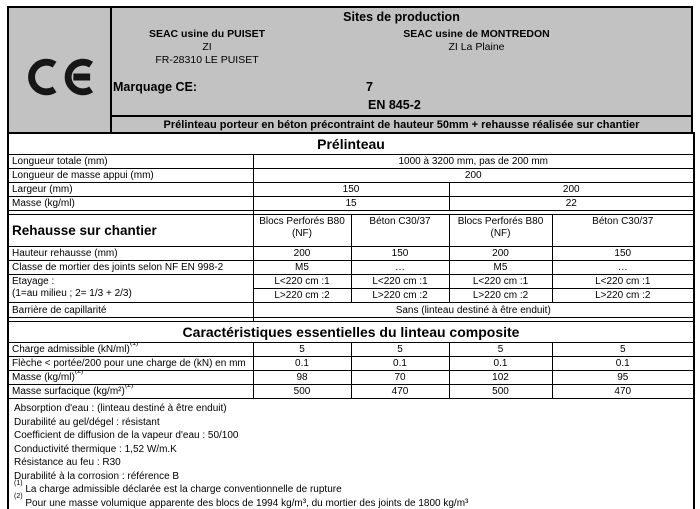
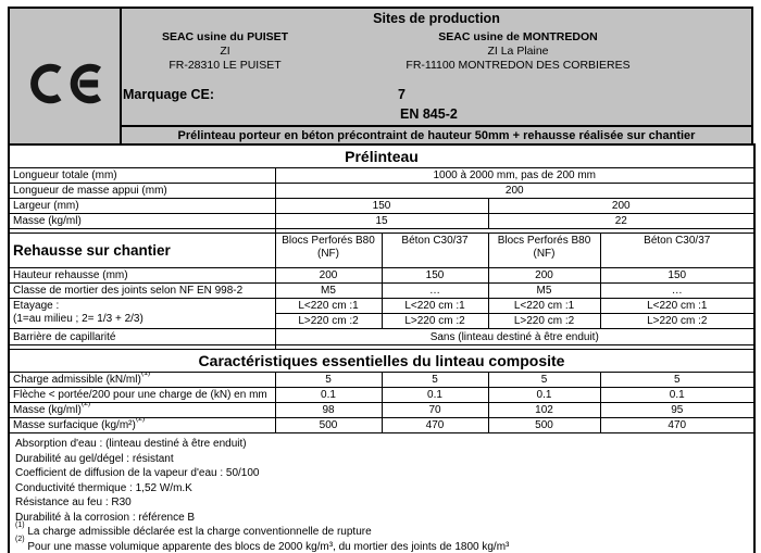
  Sites de production
  SEAC usine du PUISET
  ZI
  FR-28310 LE PUISET
  SEAC usine de MONTREDON
  ZI La Plaine
+ FR-11100 MONTREDON DES CORBIERES
  Marquage CE:
  7
  EN 845-2
  Prélinteau porteur en béton précontraint de hauteur 50mm + rehausse réalisée sur chantier
  Prélinteau
- Longueur totale (mm)	1000 à 3200 mm, pas de 200 mm
+ Longueur totale (mm)	1000 à 2000 mm, pas de 200 mm
  Longueur de masse appui (mm)	200
  Largeur (mm)	150	200
  Masse (kg/ml)	15	22
  Rehausse sur chantier	Blocs Perforés B80 (NF)	Béton C30/37	Blocs Perforés B80 (NF)	Béton C30/37
  Hauteur rehausse (mm)	200	150	200	150
  Classe de mortier des joints selon NF EN 998-2	M5	…	M5	…
  Etayage : (1=au milieu ; 2= 1/3 + 2/3)	L<220 cm :1	L<220 cm :1	L<220 cm :1	L<220 cm :1
  L>220 cm :2	L>220 cm :2	L>220 cm :2	L>220 cm :2
  Barrière de capillarité	Sans (linteau destiné à être enduit)
  Caractéristiques essentielles du linteau composite
  Charge admissible (kN/ml)	5	5	5	5
  Flèche < portée/200 pour une charge de (kN) en mm	0.1	0.1	0.1	0.1
  Masse (kg/ml)	98	70	102	95
  Masse surfacique (kg/m²)	500	470	500	470
- Absorption d'eau : (linteau destiné à être enduit) Durabilité au gel/dégel : résistant Coefficient de diffusion de la vapeur d'eau : 50/100 Conductivité thermique : 1,52 W/m.K Résistance au feu : R30 Durabilité à la corrosion : référence B La charge admissible déclarée est la charge conventionnelle de rupture Pour une masse volumique apparente des blocs de 1994 kg/m³, du mortier des joints de 1800 kg/m³
+ Absorption d'eau : (linteau destiné à être enduit) Durabilité au gel/dégel : résistant Coefficient de diffusion de la vapeur d'eau : 50/100 Conductivité thermique : 1,52 W/m.K Résistance au feu : R30 Durabilité à la corrosion : référence B La charge admissible déclarée est la charge conventionnelle de rupture Pour une masse volumique apparente des blocs de 2000 kg/m³, du mortier des joints de 1800 kg/m³
